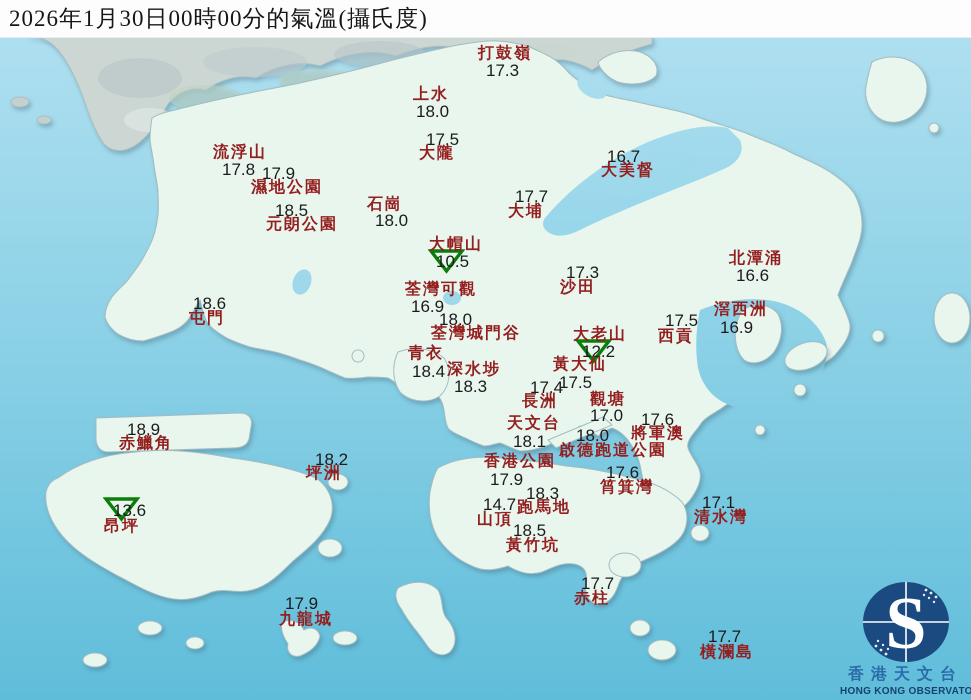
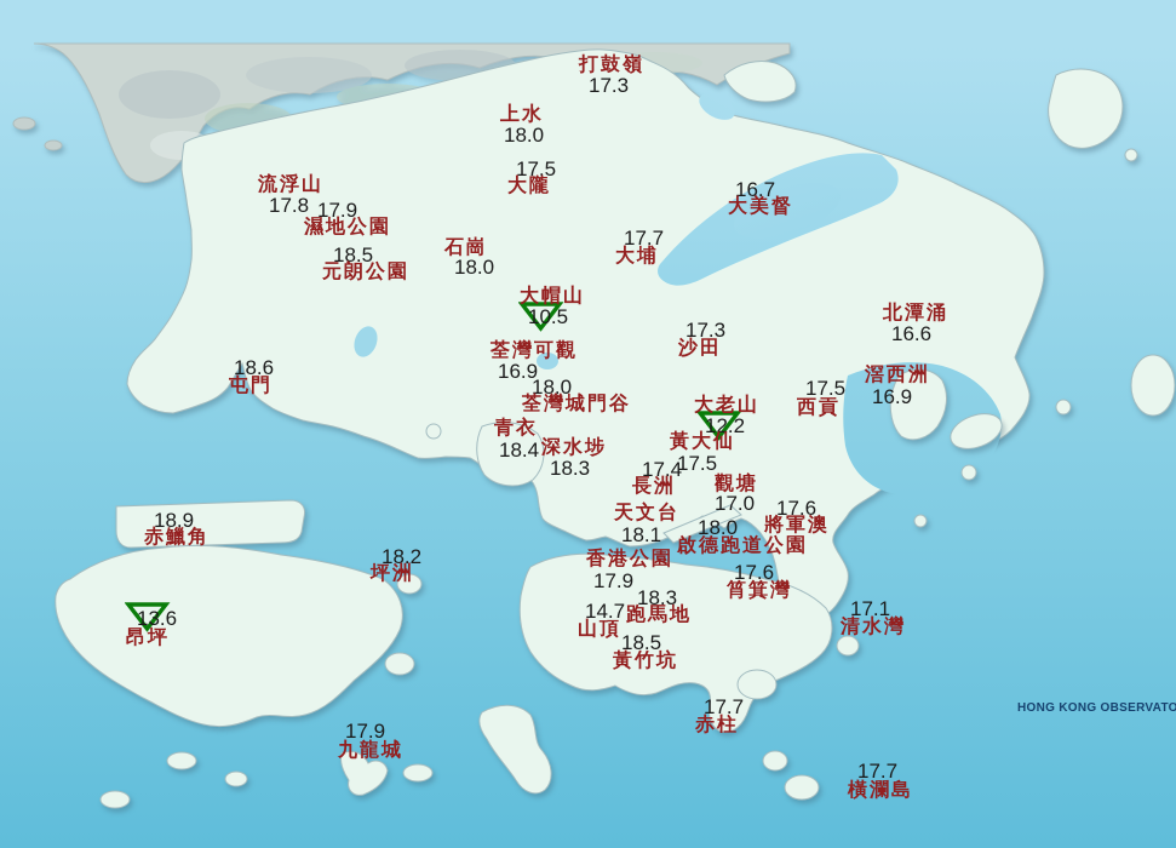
  17.3
  打鼓嶺
  18.0
  上水
  17.5
  大隴
  17.8
  流浮山
  17.9
  濕地公園
  18.5
  元朗公園
  18.0
  石崗
  17.7
  大埔
  16.7
  大美督
  10.5
  大帽山
  16.9
  荃灣可觀
  17.3
  沙田
  16.6
  北潭涌
  16.9
  滘西洲
  17.5
  西貢
  18.0
  荃灣城門谷
  12.2
  大老山
  18.4
  青衣
  18.3
  深水埗
  17.5
  黃大仙
  17.4
  長洲
  17.0
  觀塘
  18.1
  天文台
  17.6
  將軍澳
  18.0
  啟德跑道公園
  17.9
  香港公園
  17.6
  筲箕灣
  18.3
  跑馬地
  14.7
  山頂
  18.5
  黃竹坑
  17.1
  清水灣
  17.7
  赤柱
  17.7
  橫瀾島
  18.6
  屯門
  18.9
  赤鱲角
  18.2
  坪洲
  13.6
  昂坪
  17.9
  九龍城
- 2026年1月30日00時00分的氣溫(攝氏度)
- S
- 香港天文台
  HONG KONG OBSERVATO
